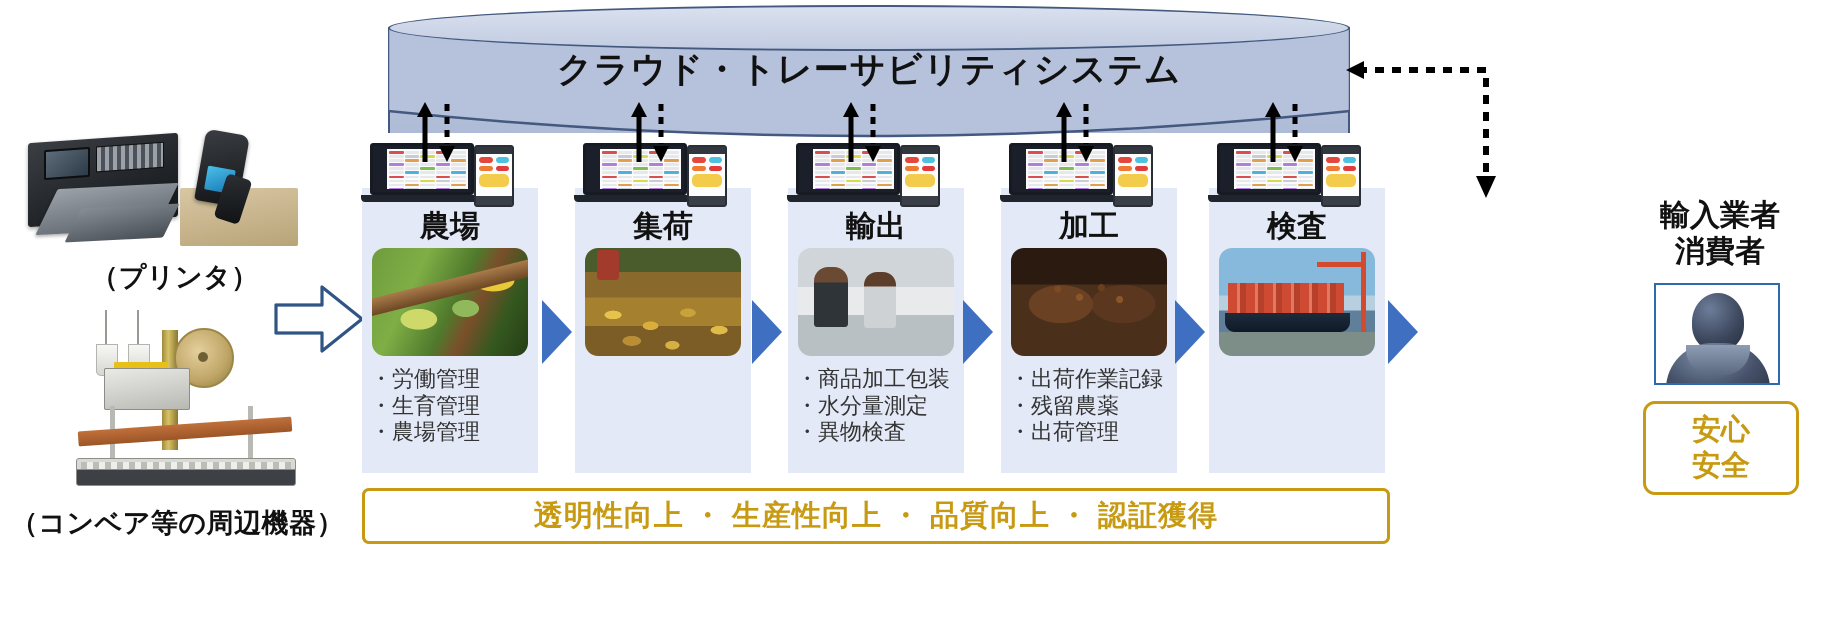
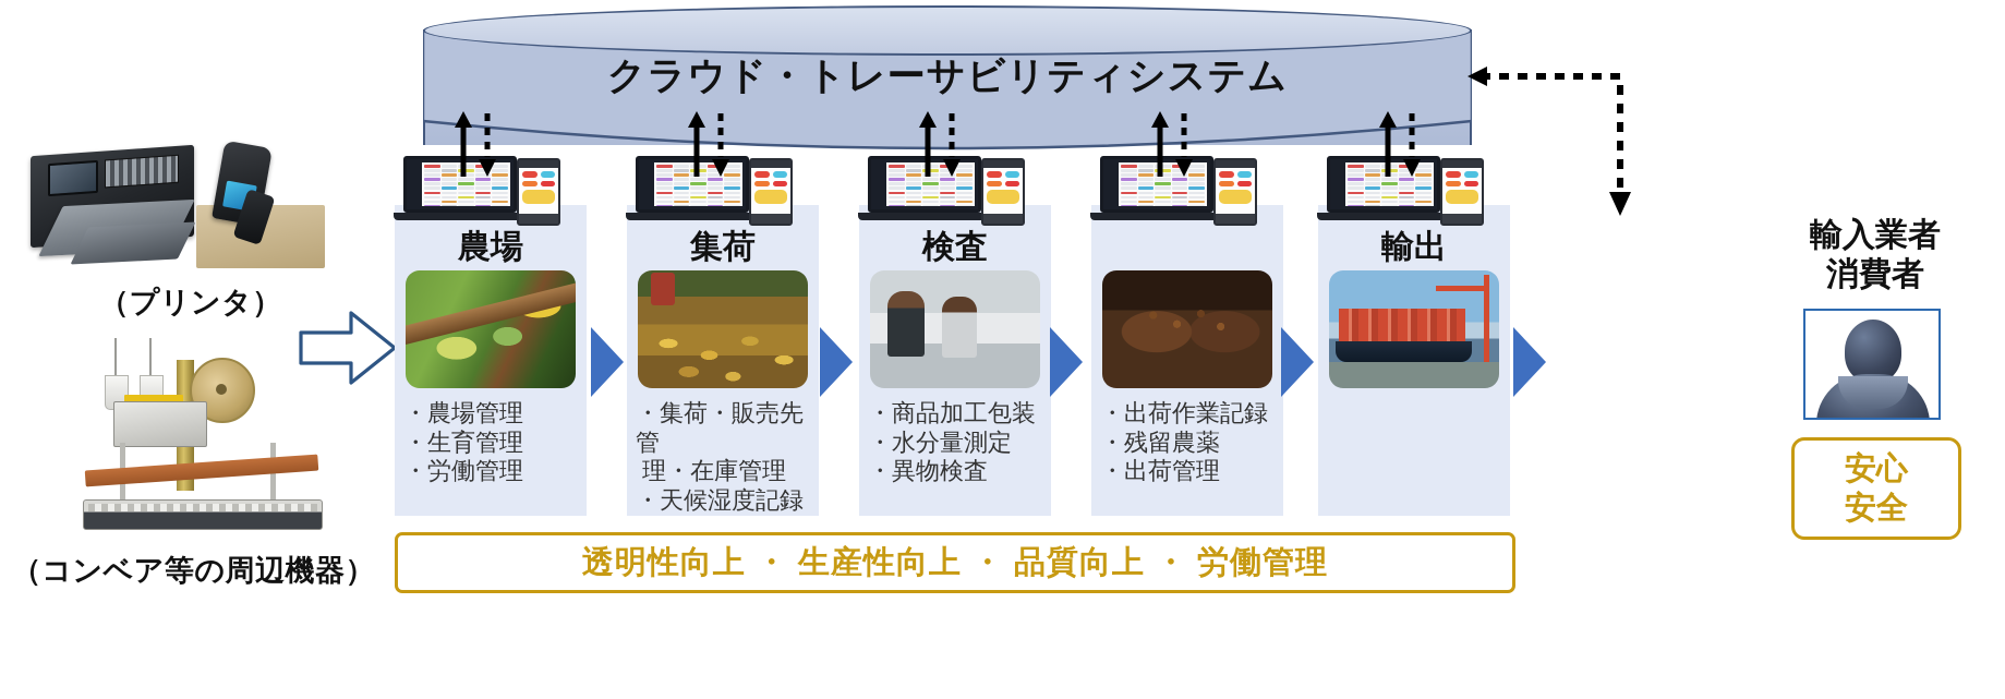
  （プリンタ）
  （コンベア等の周辺機器）
  クラウド・トレーサビリティシステム
  農場
- ・労働管理
+ ・農場管理
  ・生育管理
- ・農場管理
+ ・労働管理
  集荷
+ ・集荷・販売先管
+ 理・在庫管理
+ ・天候湿度記録
- 輸出
+ 検査
  ・商品加工包装
  ・水分量測定
  ・異物検査
- 加工
  ・出荷作業記録
  ・残留農薬
  ・出荷管理
- 検査
+ 輸出
  輸入業者
  消費者
  安心
  安全
- 透明性向上 ・ 生産性向上 ・ 品質向上 ・ 認証獲得
+ 透明性向上 ・ 生産性向上 ・ 品質向上 ・ 労働管理
